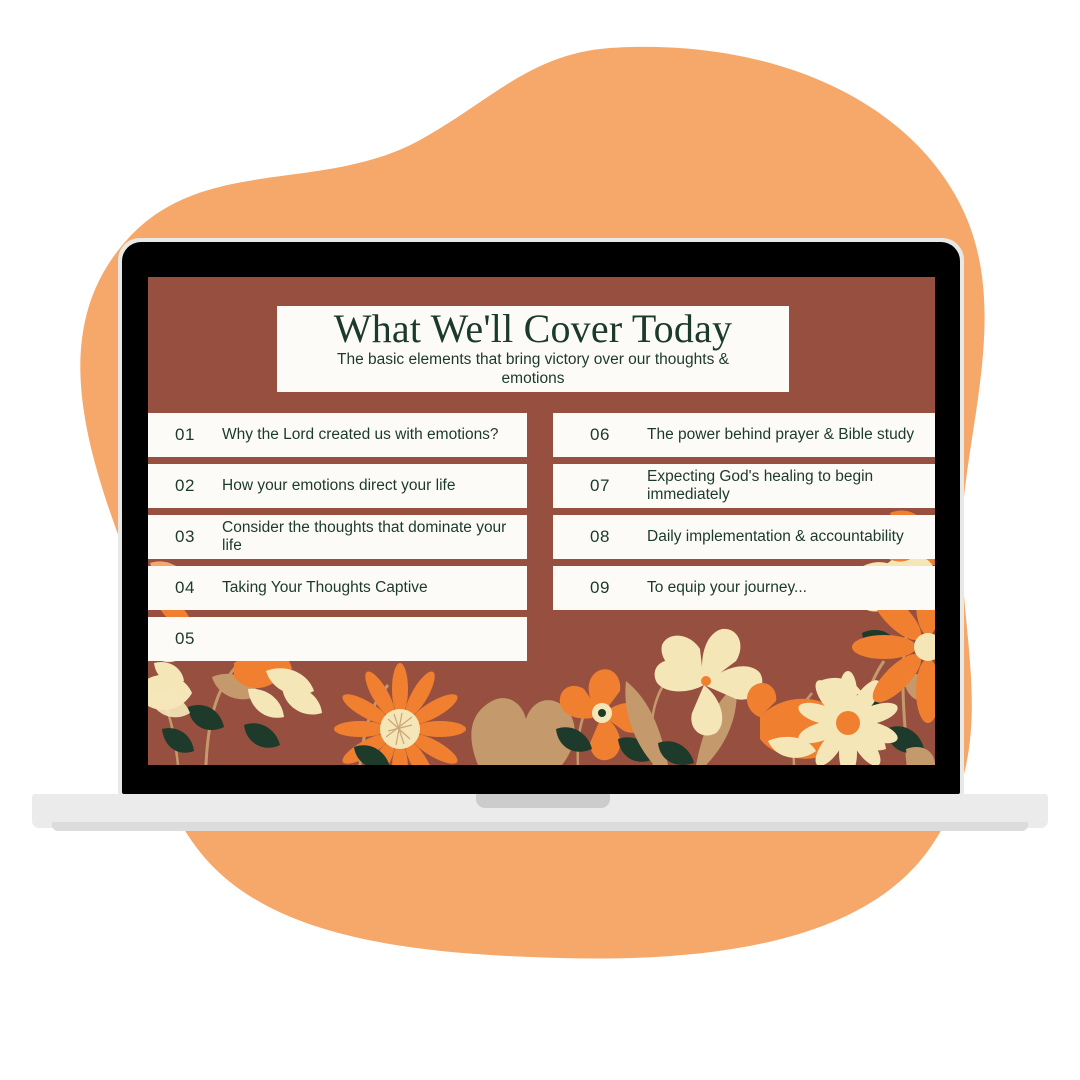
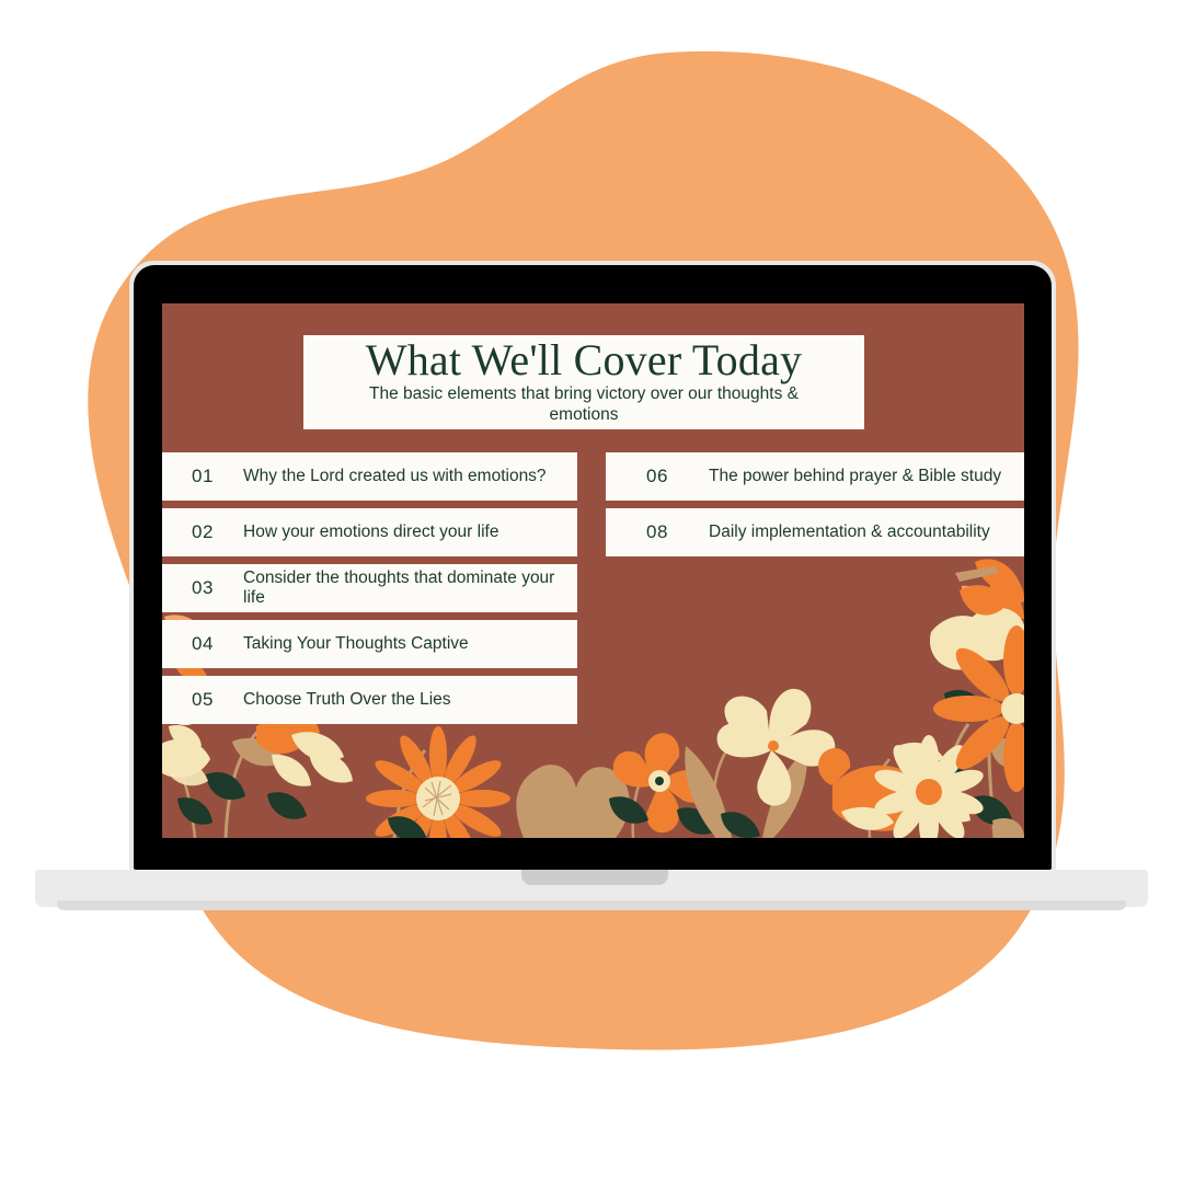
  What We'll Cover Today
  The basic elements that bring victory over our thoughts & emotions
  01
  Why the Lord created us with emotions?
  02
  How your emotions direct your life
  03
  Consider the thoughts that dominate your life
  04
  Taking Your Thoughts Captive
  05
+ Choose Truth Over the Lies
  06
  The power behind prayer & Bible study
- 07
- Expecting God's healing to begin immediately
  08
  Daily implementation & accountability
- 09
- To equip your journey...
